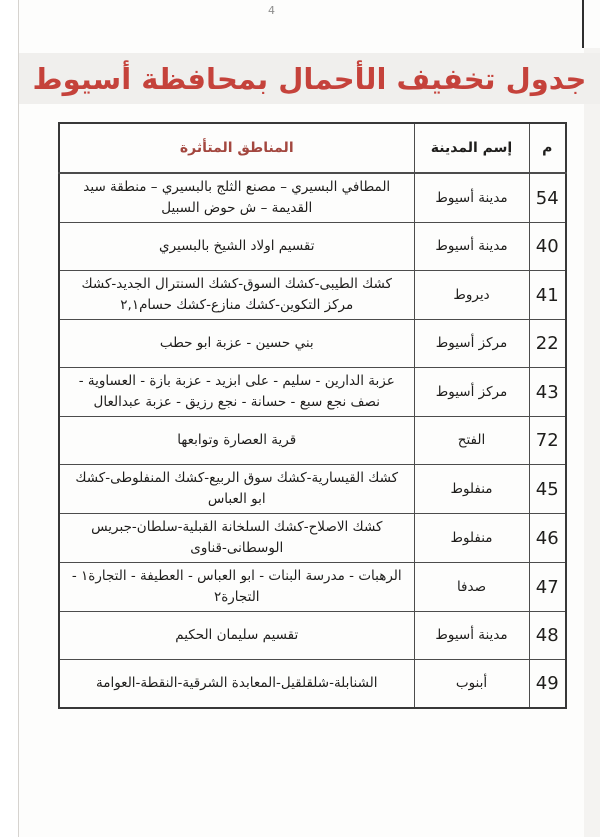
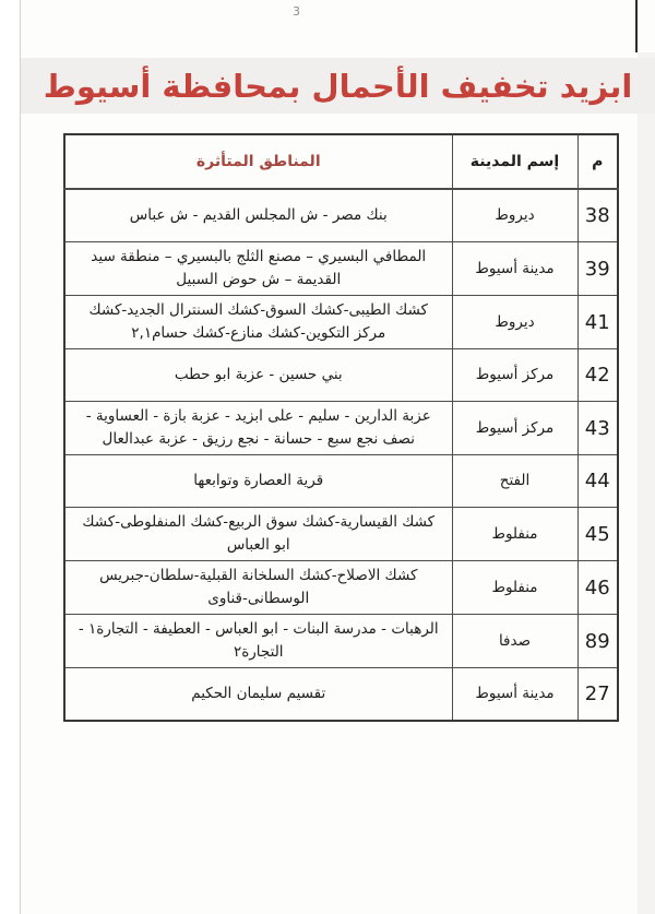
- 4
+ 3
- جدول تخفيف الأحمال بمحافظة أسيوط
+ ابزيد تخفيف الأحمال بمحافظة أسيوط
  م	إسم المدينة	المناطق المتأثرة
+ 38	ديروط	بنك مصر - ش المجلس القديم - ش عباس
- 54	مدينة أسيوط	المطافي البسيري – مصنع الثلج بالبسيري – منطقة سيد القديمة – ش حوض السبيل
+ 39	مدينة أسيوط	المطافي البسيري – مصنع الثلج بالبسيري – منطقة سيد القديمة – ش حوض السبيل
- 40	مدينة أسيوط	تقسيم اولاد الشيخ بالبسيري
  41	ديروط	كشك الطيبى-كشك السوق-كشك السنترال الجديد-كشك مركز التكوين-كشك منازع-كشك حسام٢,١
- 22	مركز أسيوط	بني حسين - عزبة ابو حطب
+ 42	مركز أسيوط	بني حسين - عزبة ابو حطب
  43	مركز أسيوط	عزبة الدارين - سليم - على ابزيد - عزبة بازة - العساوية - نصف نجع سبع - حسانة - نجع رزيق - عزبة عبدالعال
- 72	الفتح	قرية العصارة وتوابعها
+ 44	الفتح	قرية العصارة وتوابعها
  45	منفلوط	كشك القيسارية-كشك سوق الربيع-كشك المنفلوطى-كشك ابو العباس
  46	منفلوط	كشك الاصلاح-كشك السلخانة القبلية-سلطان-جبريس الوسطانى-قناوى
- 47	صدفا	الرهبات - مدرسة البنات - ابو العباس - العطيفة - التجارة١ - التجارة٢
+ 89	صدفا	الرهبات - مدرسة البنات - ابو العباس - العطيفة - التجارة١ - التجارة٢
- 48	مدينة أسيوط	تقسيم سليمان الحكيم
+ 27	مدينة أسيوط	تقسيم سليمان الحكيم
- 49	أبنوب	الشنابلة-شلقلقيل-المعابدة الشرقية-النقطة-العوامة
